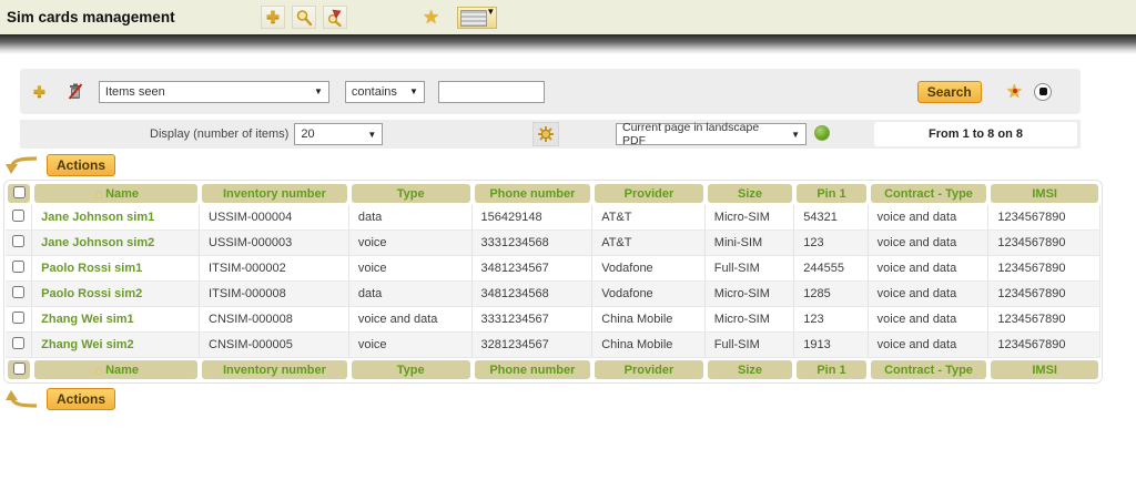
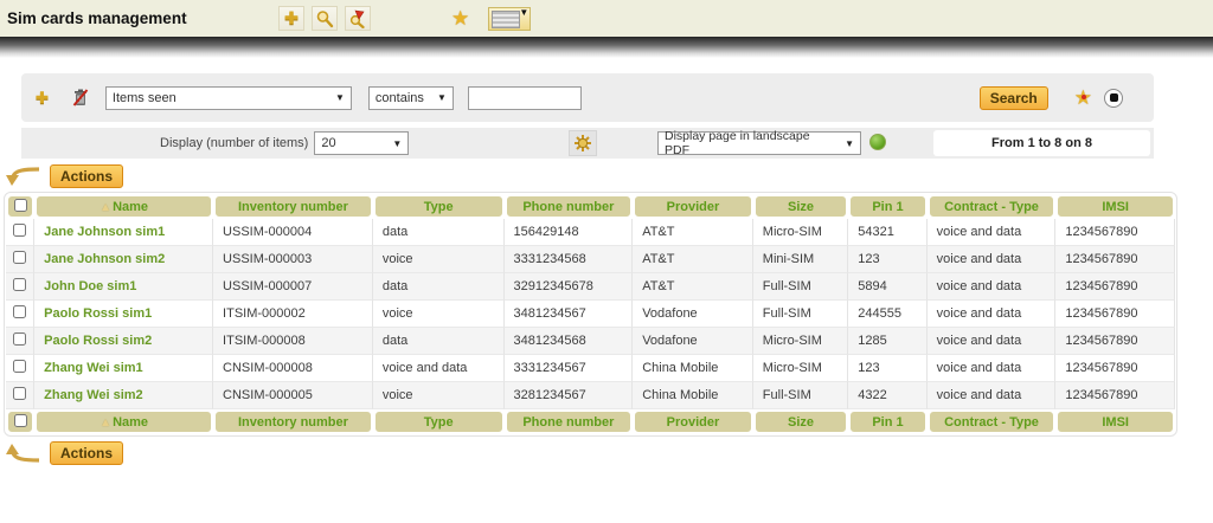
  Sim cards management
  ✚
  ★
  ▼
  ✚
  Items seen
  ▼
  contains
  ▼
  Search
  ★
  Display (number of items)
  20
  ▼
- Current page in landscape PDF
+ Display page in landscape PDF
  ▼
  From 1 to 8 on 8
  Actions
  	▲Name	Inventory number	Type	Phone number	Provider	Size	Pin 1	Contract - Type	IMSI
  	Jane Johnson sim1	USSIM-000004	data	156429148	AT&T	Micro-SIM	54321	voice and data	1234567890
  	Jane Johnson sim2	USSIM-000003	voice	3331234568	AT&T	Mini-SIM	123	voice and data	1234567890
+ 	John Doe sim1	USSIM-000007	data	32912345678	AT&T	Full-SIM	5894	voice and data	1234567890
  	Paolo Rossi sim1	ITSIM-000002	voice	3481234567	Vodafone	Full-SIM	244555	voice and data	1234567890
  	Paolo Rossi sim2	ITSIM-000008	data	3481234568	Vodafone	Micro-SIM	1285	voice and data	1234567890
  	Zhang Wei sim1	CNSIM-000008	voice and data	3331234567	China Mobile	Micro-SIM	123	voice and data	1234567890
- 	Zhang Wei sim2	CNSIM-000005	voice	3281234567	China Mobile	Full-SIM	1913	voice and data	1234567890
+ 	Zhang Wei sim2	CNSIM-000005	voice	3281234567	China Mobile	Full-SIM	4322	voice and data	1234567890
  	▲Name	Inventory number	Type	Phone number	Provider	Size	Pin 1	Contract - Type	IMSI
  Actions
